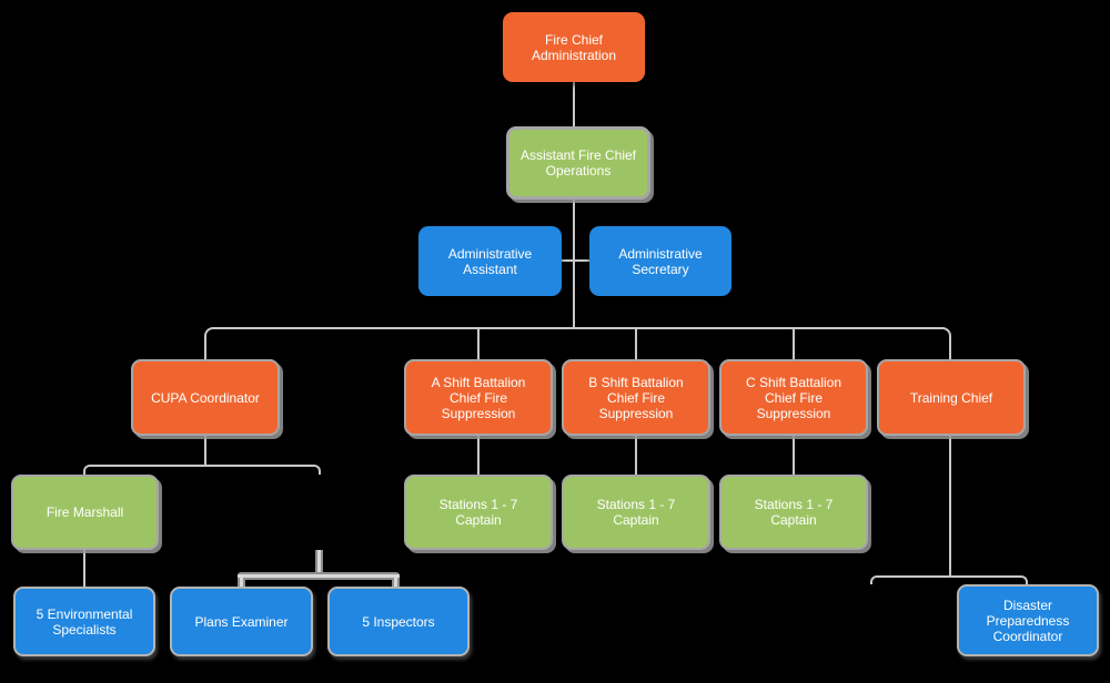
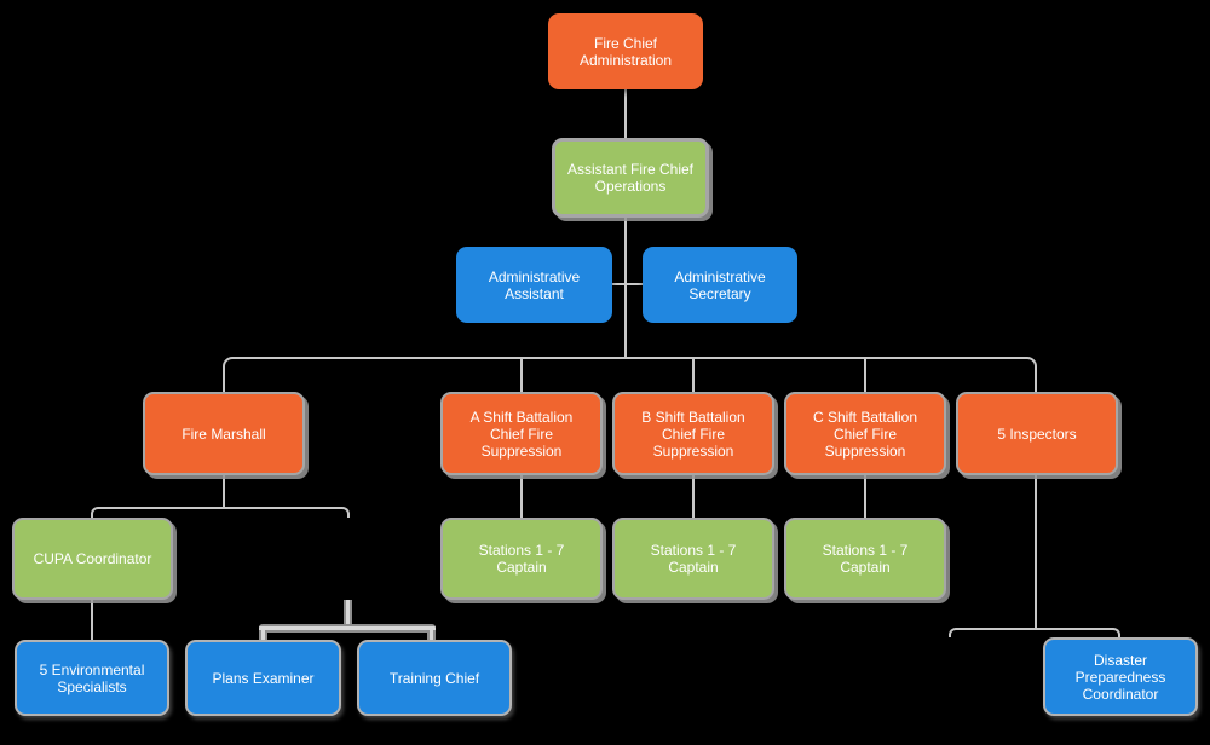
  Fire Chief
  Administration
  Assistant Fire Chief
  Operations
  Administrative
  Assistant
  Administrative
  Secretary
- CUPA Coordinator
+ Fire Marshall
  A Shift Battalion
  Chief Fire
  Suppression
  B Shift Battalion
  Chief Fire
  Suppression
  C Shift Battalion
  Chief Fire
  Suppression
- Training Chief
+ 5 Inspectors
- Fire Marshall
+ CUPA Coordinator
  Stations 1 - 7
  Captain
  Stations 1 - 7
  Captain
  Stations 1 - 7
  Captain
  5 Environmental
  Specialists
  Plans Examiner
- 5 Inspectors
+ Training Chief
  Disaster
  Preparedness
  Coordinator
